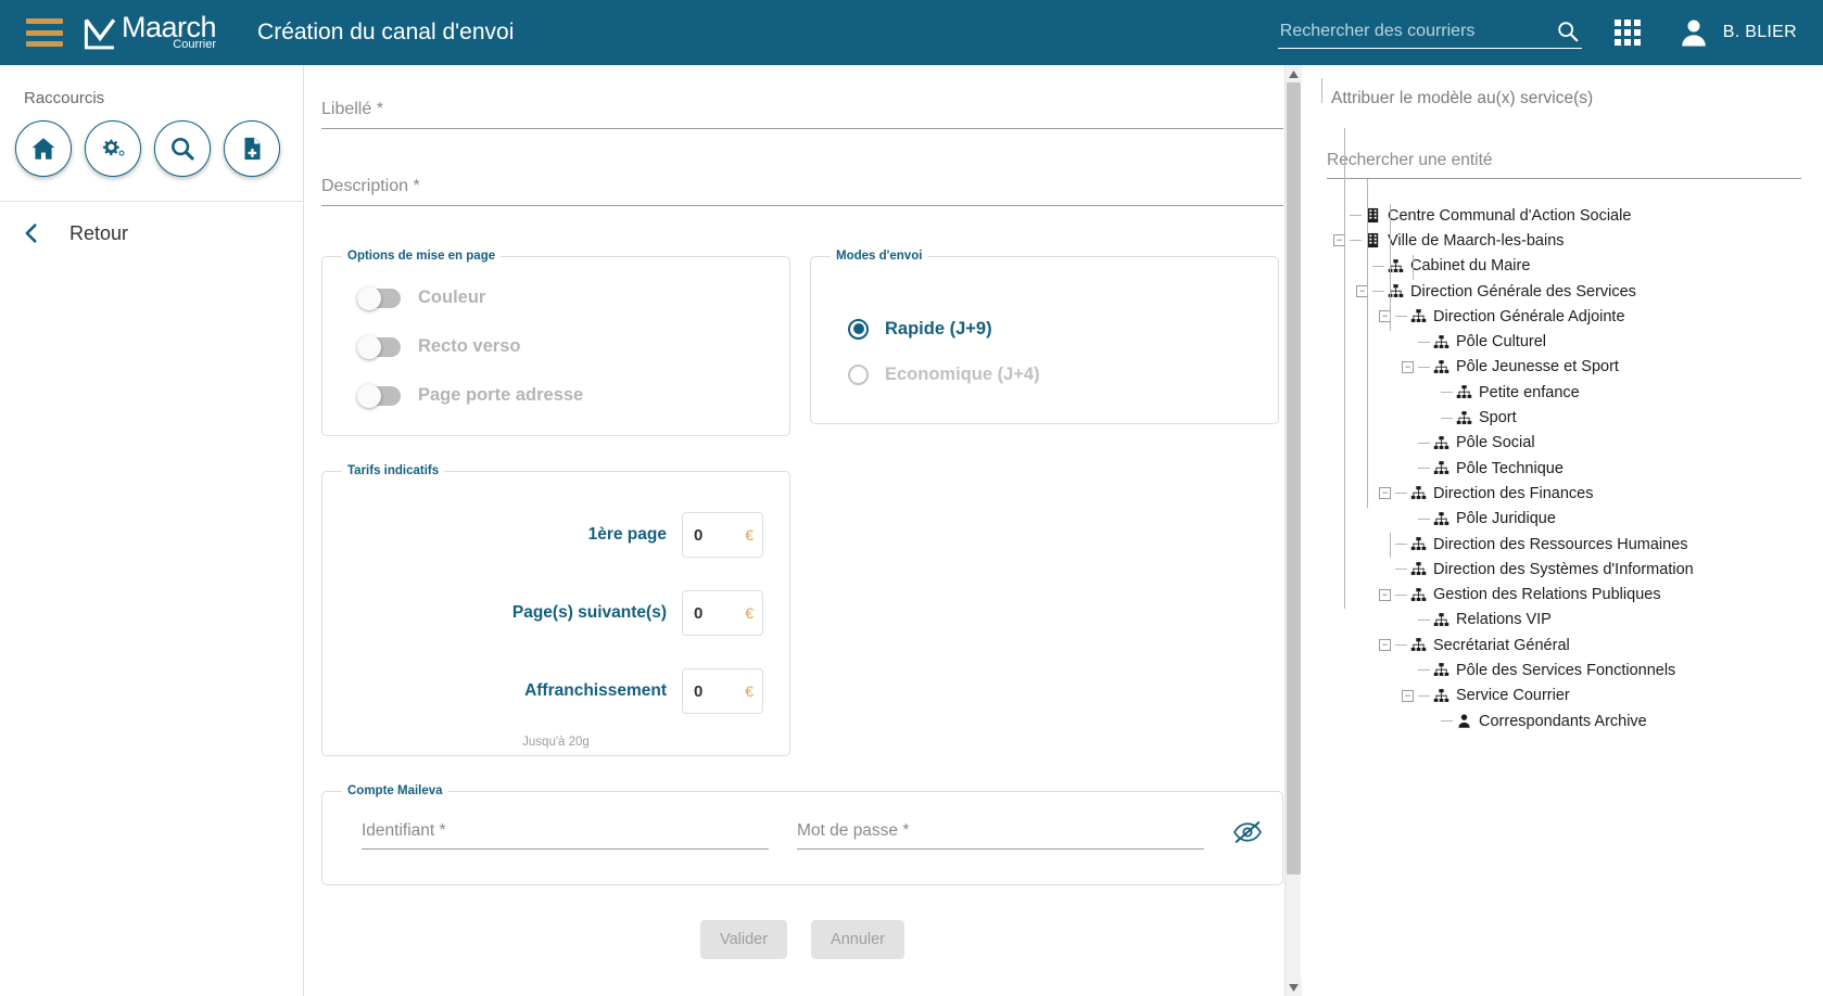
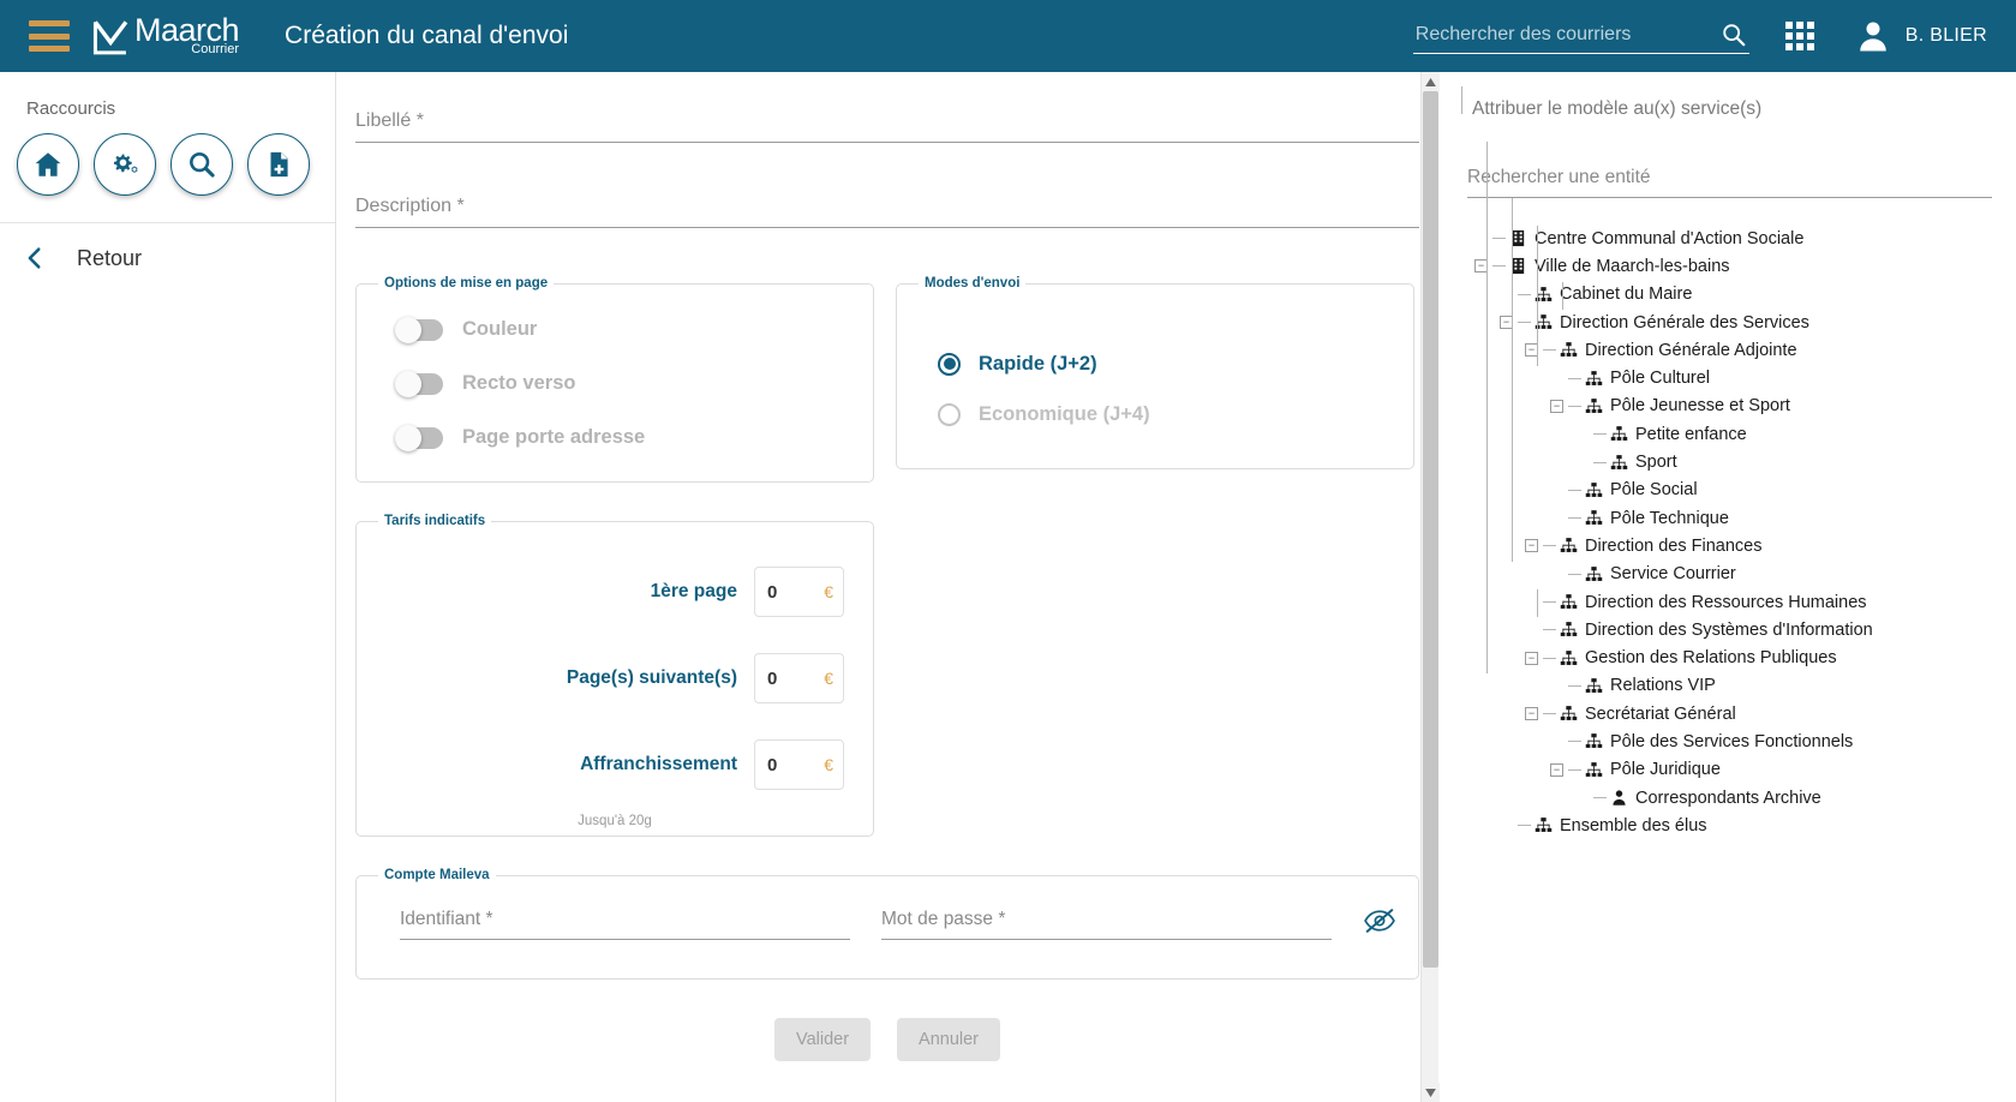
  Maarch
  Courrier
  Création du canal d'envoi
  Rechercher des courriers
  B. BLIER
  Raccourcis
  Retour
  Libellé *
  Description *
  Options de mise en page
  Couleur
  Recto verso
  Page porte adresse
  Modes d'envoi
- Rapide (J+9)
+ Rapide (J+2)
  Economique (J+4)
  Tarifs indicatifs
  1ère page
  0
  €
  Page(s) suivante(s)
  0
  €
  Affranchissement
  0
  €
  Jusqu'à 20g
  Compte Maileva
  Identifiant *
  Mot de passe *
  Valider
  Annuler
  Attribuer le modèle au(x) service(s)
  Rchercher une entité
  Centre Communal d'Action Sociale
  −
  Ville de Maarch-les-bains
  Cabinet du Maire
  −
  Direction Générale des Services
  −
  Direction Générale Adjointe
  Pôle Culturel
  −
  Pôle Jeunesse et Sport
  Petite enfance
  Sport
  Pôle Social
  Pôle Technique
  −
  Direction des Finances
- Pôle Juridique
+ Service Courrier
  Direction des Ressources Humaines
  Direction des Systèmes d'Information
  −
  Gestion des Relations Publiques
  Relations VIP
  −
  Secrétariat Général
  Pôle des Services Fonctionnels
  −
- Service Courrier
+ Pôle Juridique
  Correspondants Archive
+ Ensemble des élus
